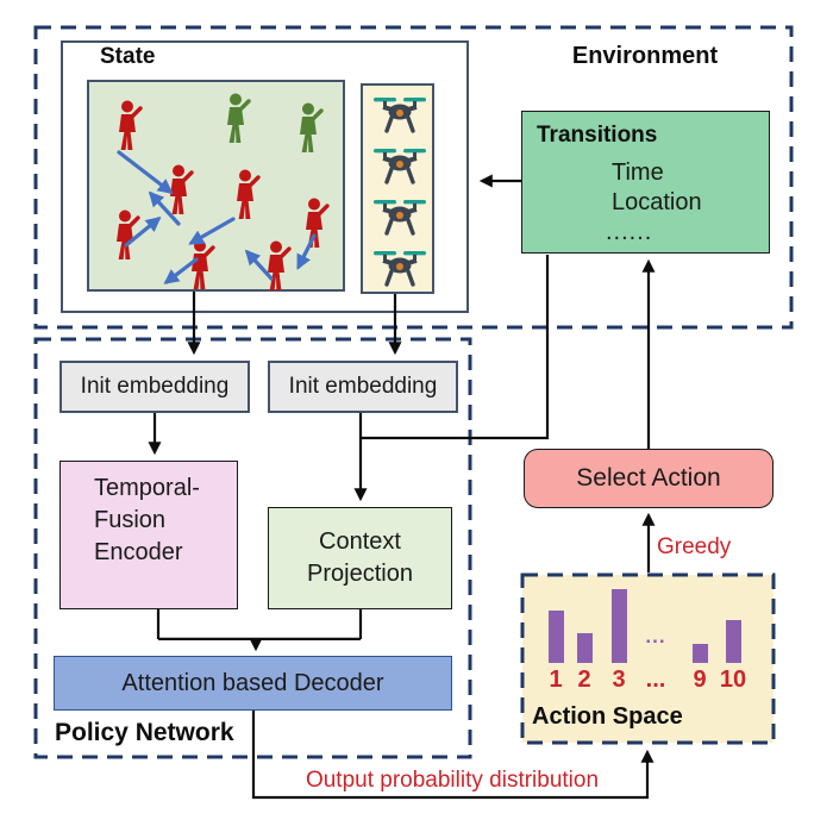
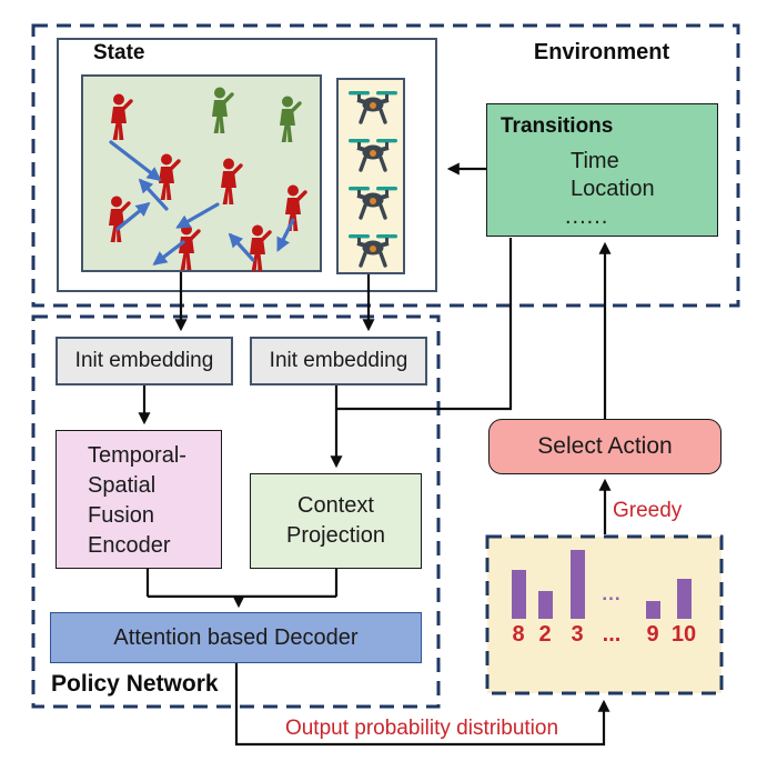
  Environment
  State
  Transitions
  Time
  Location
  ......
  Init embedding
  Init embedding
  Temporal-
+ Spatial
  Fusion
  Encoder
  Context Projection
  Attention based Decoder
  Policy Network
  Select Action
  Greedy
- 1
+ 8
  2
  3
  ...
  ...
  9
  10
- Action Space
  Output probability distribution
